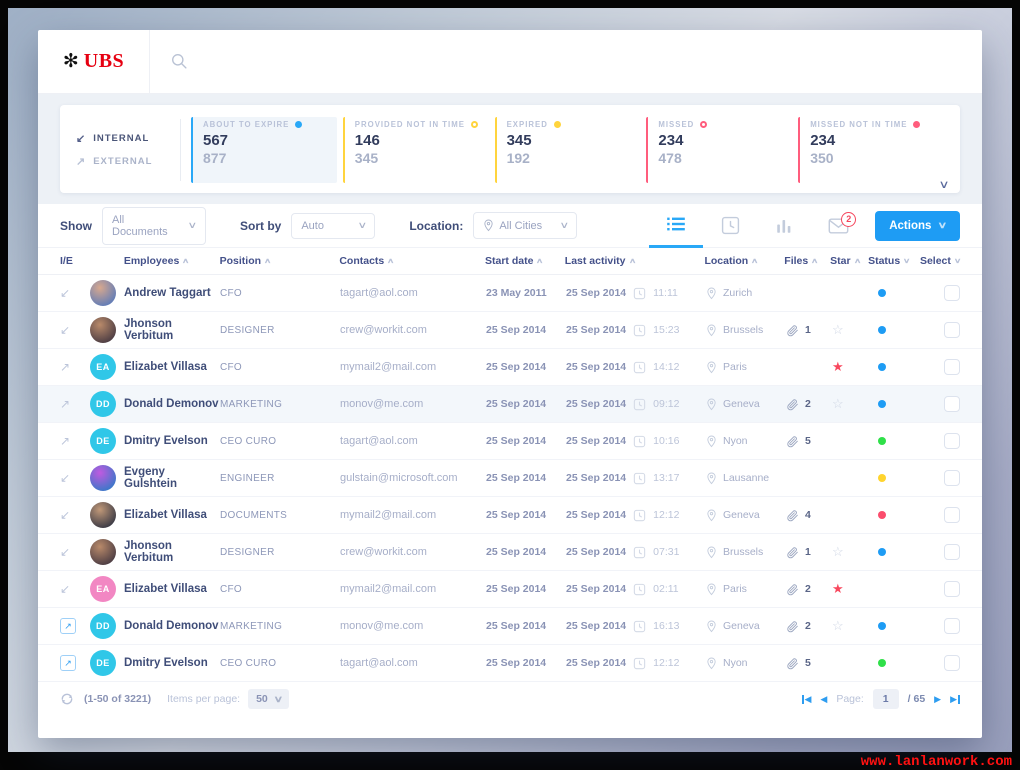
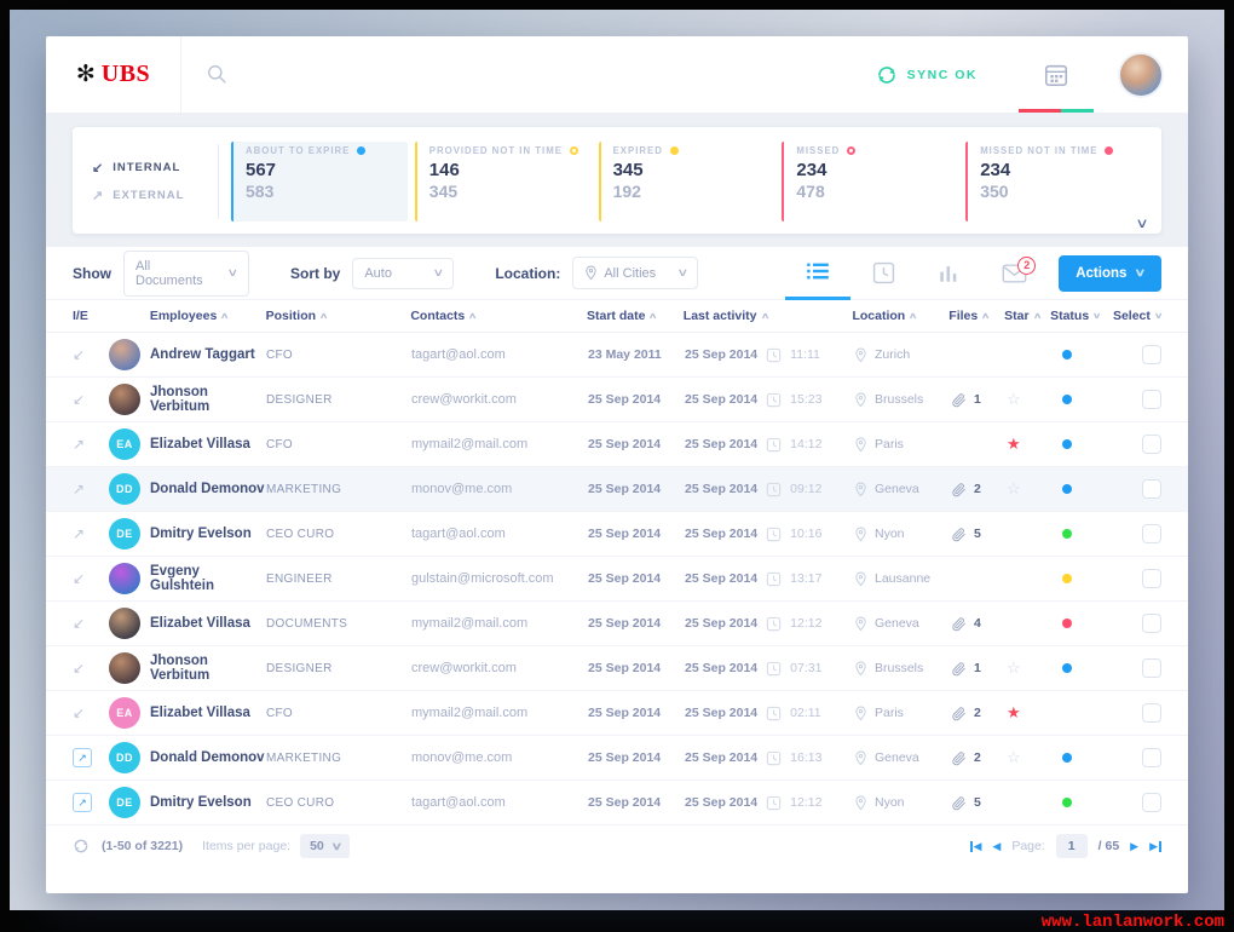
  ✻
  UBS
+ SYNC OK
  ↙
  INTERNAL
  ↗
  EXTERNAL
  ABOUT TO EXPIRE
  567
- 877
+ 583
  PROVIDED NOT IN TIME
  146
  345
  EXPIRED
  345
  192
  MISSED
  234
  478
  MISSED NOT IN TIME
  234
  350
  ∨
  Show
  All Documents
  ∨
  Sort by
  Auto
  ∨
  Location:
  All Cities
  ∨
  2
  Actions
  ∨
  I/E
  Employees
  Position
  Contacts
  Start date
  Last activity
  Location
  Files
  Star
  Status
  Select
  ↙
  Andrew Taggart
  CFO
  tagart@aol.com
  23 May 2011
  25 Sep 2014
  11:11
  Zurich
  ↙
  Jhonson Verbitum
  DESIGNER
  crew@workit.com
  25 Sep 2014
  25 Sep 2014
  15:23
  Brussels
  1
  ☆
  ↗
  EA
  Elizabet Villasa
  CFO
  mymail2@mail.com
  25 Sep 2014
  25 Sep 2014
  14:12
  Paris
  ★
  ↗
  DD
  Donald Demonov
  MARKETING
  monov@me.com
  25 Sep 2014
  25 Sep 2014
  09:12
  Geneva
  2
  ↗
  DE
  Dmitry Evelson
  CEO CURO
  tagart@aol.com
  25 Sep 2014
  25 Sep 2014
  10:16
  Nyon
  5
  ↙
  Evgeny Gulshtein
  ENGINEER
  gulstain@microsoft.com
  25 Sep 2014
  25 Sep 2014
  13:17
  Lausanne
  ↙
  Elizabet Villasa
  DOCUMENTS
  mymail2@mail.com
  25 Sep 2014
  25 Sep 2014
  12:12
  Geneva
  4
  ↙
  Jhonson Verbitum
  DESIGNER
  crew@workit.com
  25 Sep 2014
  25 Sep 2014
  07:31
  Brussels
  1
  ☆
  ↙
  EA
  Elizabet Villasa
  CFO
  mymail2@mail.com
  25 Sep 2014
  25 Sep 2014
  02:11
  Paris
  2
  ★
  ↗
  DD
  Donald Demonov
  MARKETING
  monov@me.com
  25 Sep 2014
  25 Sep 2014
  16:13
  Geneva
  2
  ☆
  ↗
  DE
  Dmitry Evelson
  CEO CURO
  tagart@aol.com
  25 Sep 2014
  25 Sep 2014
  12:12
  Nyon
  5
  (1-50 of 3221)
  Items per page:
  50
  ∨
  ◀
  ◀
  Page:
  1
  / 65
  ▶
  ▶
  www.lanlanwork.com
